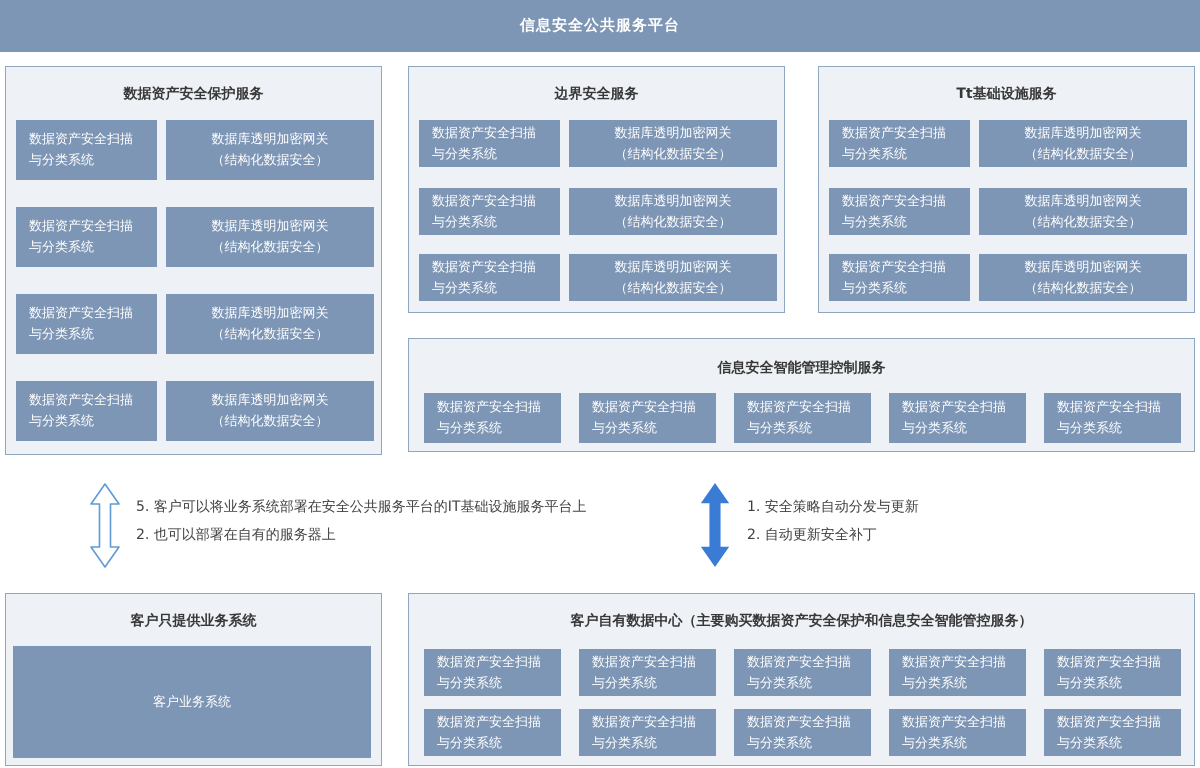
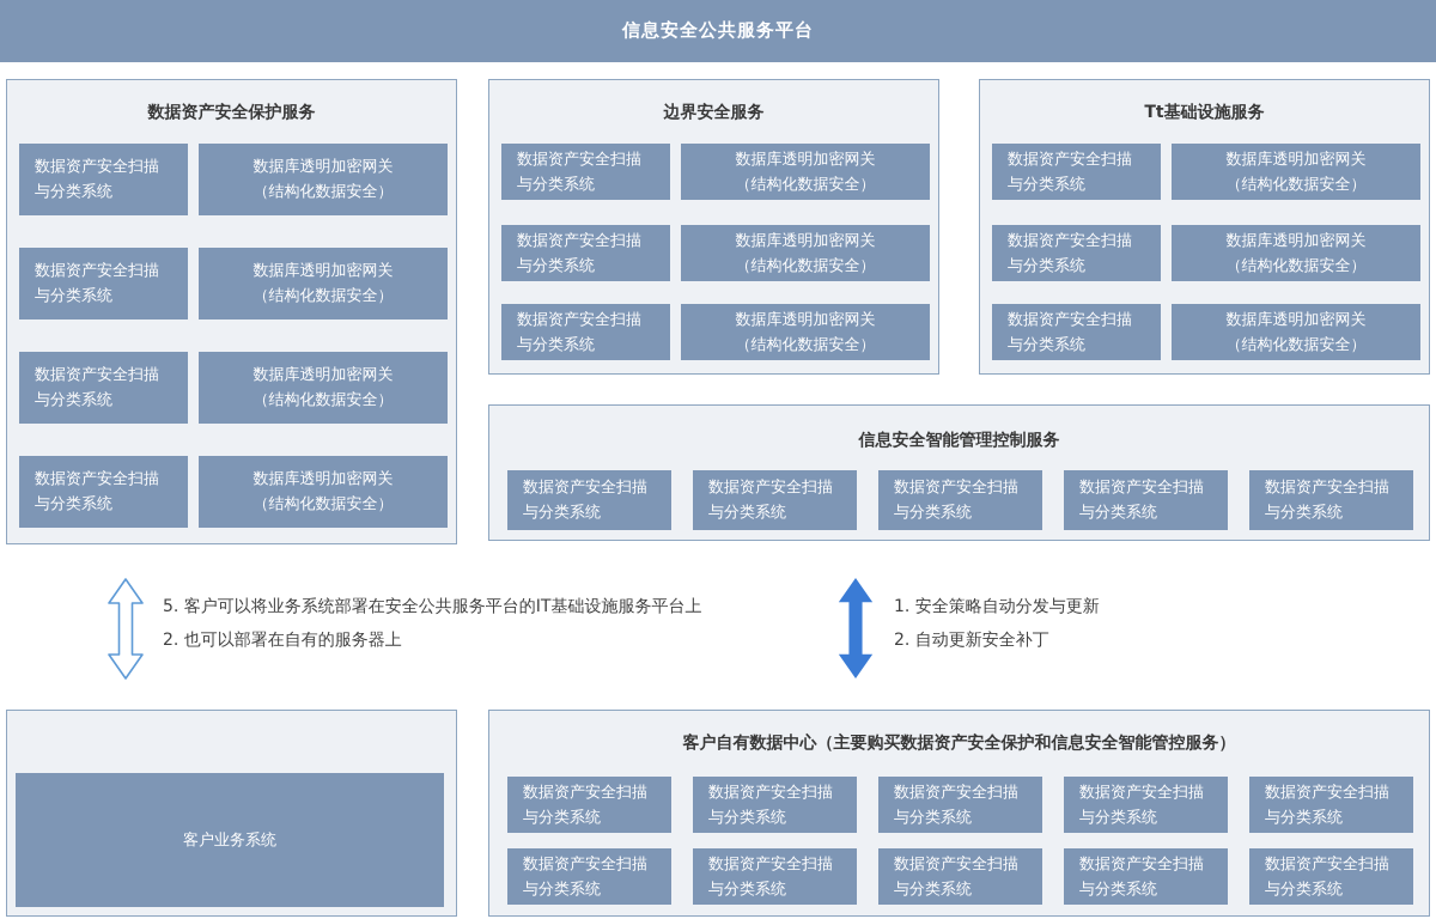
  信息安全公共服务平台
  数据资产安全保护服务
  数据资产安全扫描
  与分类系统
  数据库透明加密网关
  （结构化数据安全）
  数据资产安全扫描
  与分类系统
  数据库透明加密网关
  （结构化数据安全）
  数据资产安全扫描
  与分类系统
  数据库透明加密网关
  （结构化数据安全）
  数据资产安全扫描
  与分类系统
  数据库透明加密网关
  （结构化数据安全）
  边界安全服务
  数据资产安全扫描
  与分类系统
  数据库透明加密网关
  （结构化数据安全）
  数据资产安全扫描
  与分类系统
  数据库透明加密网关
  （结构化数据安全）
  数据资产安全扫描
  与分类系统
  数据库透明加密网关
  （结构化数据安全）
  Tt基础设施服务
  数据资产安全扫描
  与分类系统
  数据库透明加密网关
  （结构化数据安全）
  数据资产安全扫描
  与分类系统
  数据库透明加密网关
  （结构化数据安全）
  数据资产安全扫描
  与分类系统
  数据库透明加密网关
  （结构化数据安全）
  信息安全智能管理控制服务
  数据资产安全扫描
  与分类系统
  数据资产安全扫描
  与分类系统
  数据资产安全扫描
  与分类系统
  数据资产安全扫描
  与分类系统
  数据资产安全扫描
  与分类系统
  5. 客户可以将业务系统部署在安全公共服务平台的IT基础设施服务平台上
  2. 也可以部署在自有的服务器上
  1. 安全策略自动分发与更新
  2. 自动更新安全补丁
- 客户只提供业务系统
  客户业务系统
  客户自有数据中心（主要购买数据资产安全保护和信息安全智能管控服务）
  数据资产安全扫描
  与分类系统
  数据资产安全扫描
  与分类系统
  数据资产安全扫描
  与分类系统
  数据资产安全扫描
  与分类系统
  数据资产安全扫描
  与分类系统
  数据资产安全扫描
  与分类系统
  数据资产安全扫描
  与分类系统
  数据资产安全扫描
  与分类系统
  数据资产安全扫描
  与分类系统
  数据资产安全扫描
  与分类系统
